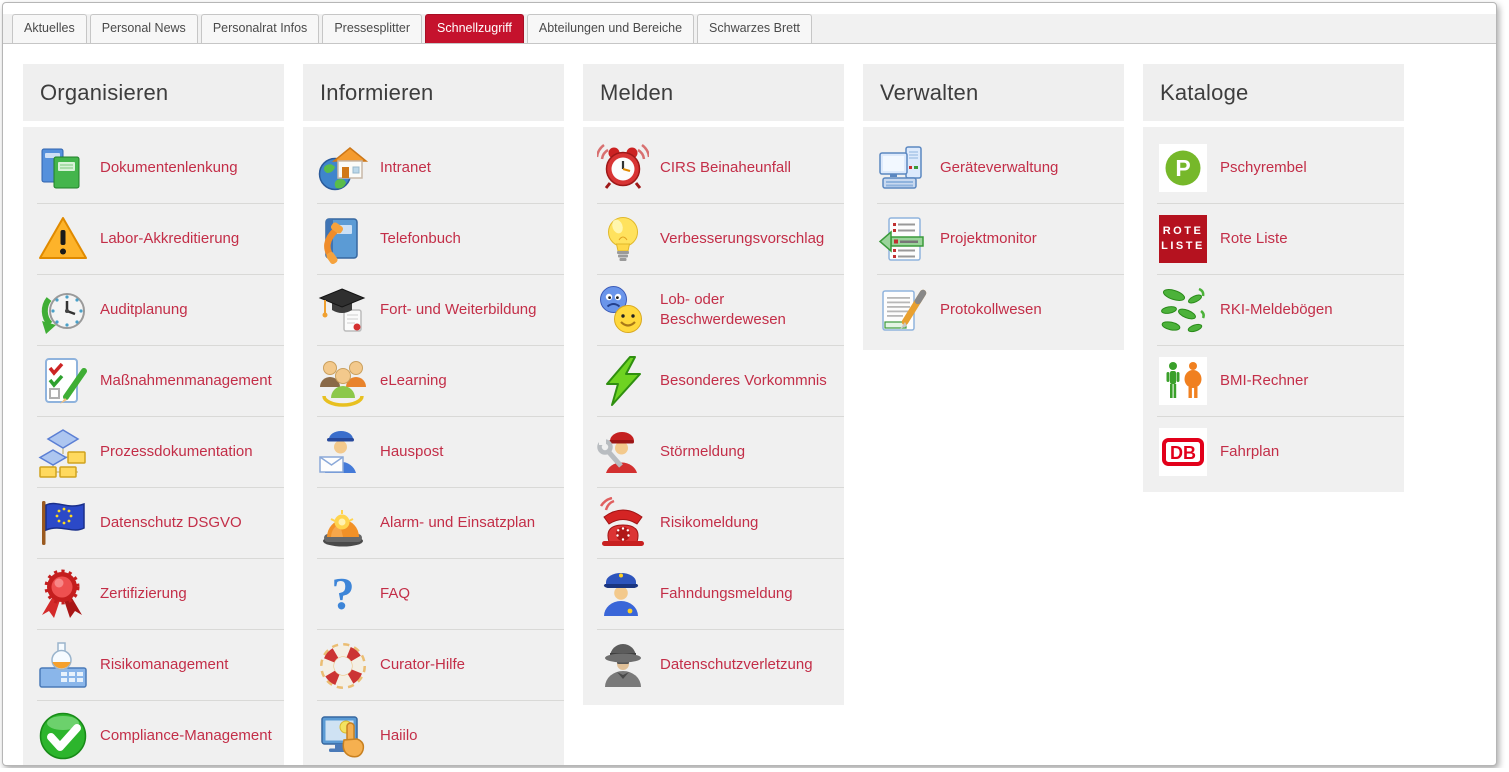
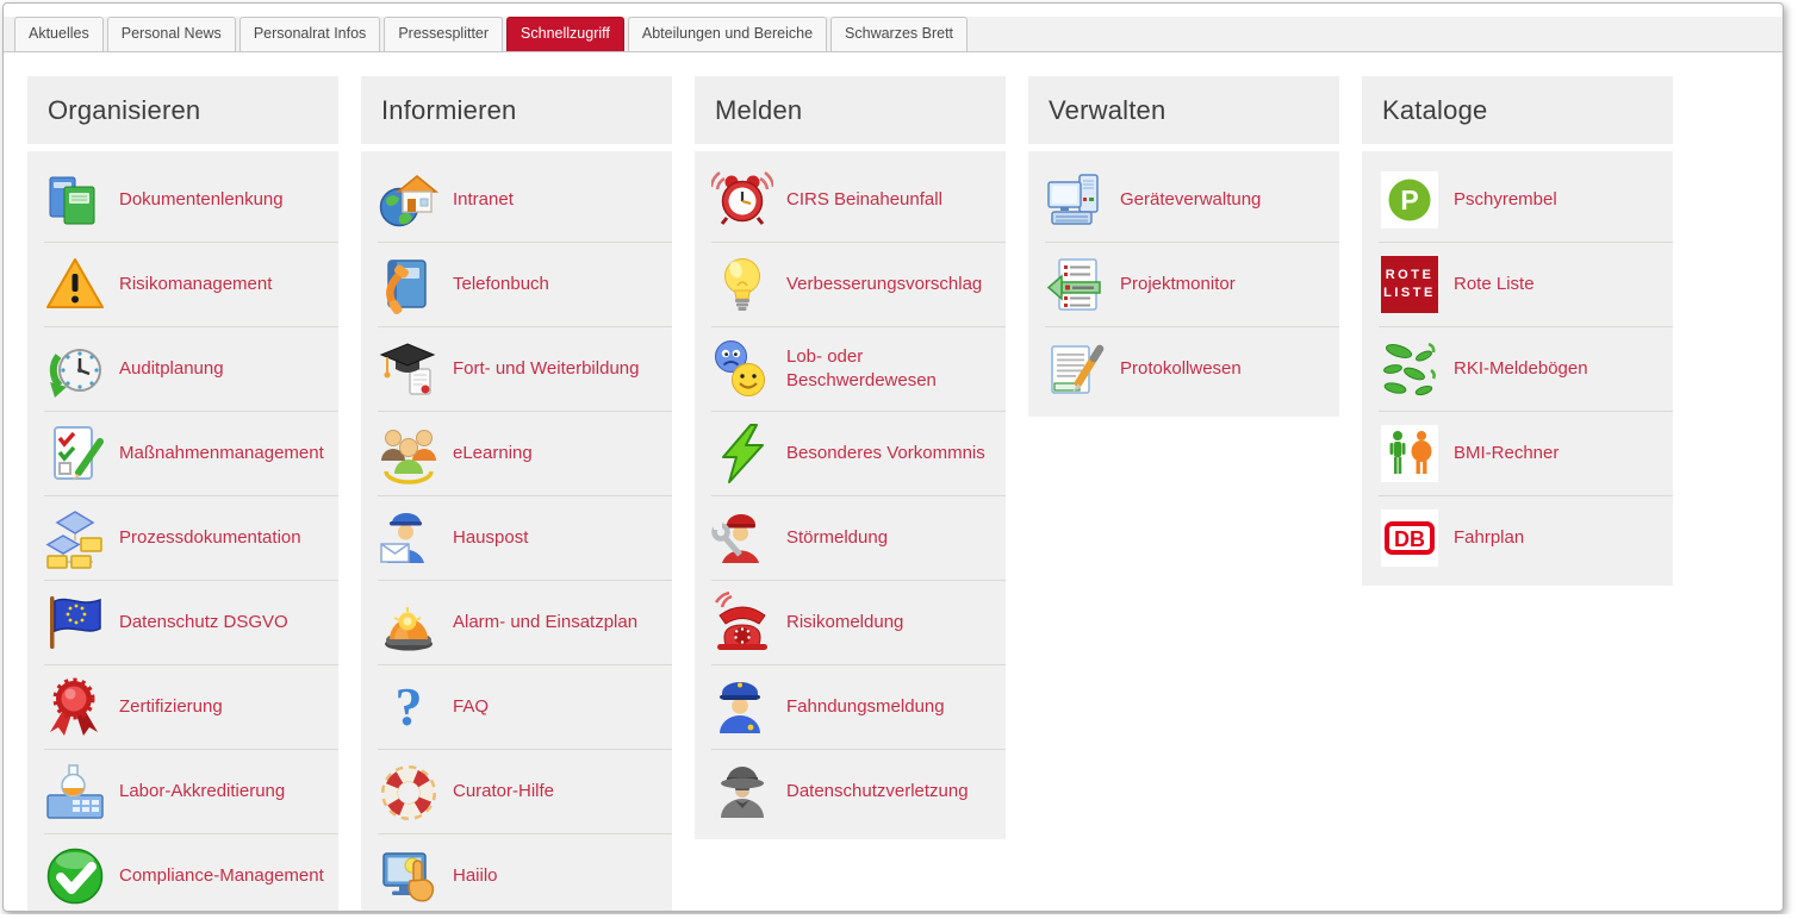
  Aktuelles
  Personal News
  Personalrat Infos
  Pressesplitter
  Schnellzugriff
  Abteilungen und Bereiche
  Schwarzes Brett
  Organisieren
  Dokumentenlenkung
- Labor-Akkreditierung
+ Risikomanagement
  Auditplanung
  Maßnahmenmanagement
  Prozessdokumentation
  Datenschutz DSGVO
  Zertifizierung
- Risikomanagement
+ Labor-Akkreditierung
  Compliance-Management
  Informieren
  Intranet
  Telefonbuch
  Fort- und Weiterbildung
  eLearning
  Hauspost
  Alarm- und Einsatzplan
  ?
  FAQ
  Curator-Hilfe
  Haiilo
  Melden
  CIRS Beinaheunfall
  Verbesserungsvorschlag
  Lob- oder Beschwerdewesen
  Besonderes Vorkommnis
  Störmeldung
  Risikomeldung
  Fahndungsmeldung
  Datenschutzverletzung
  Verwalten
  Geräteverwaltung
  Projektmonitor
  Protokollwesen
  Kataloge
  P
  Pschyrembel
  ROTE
  LISTE
  Rote Liste
  RKI-Meldebögen
  BMI-Rechner
  DB
  Fahrplan
